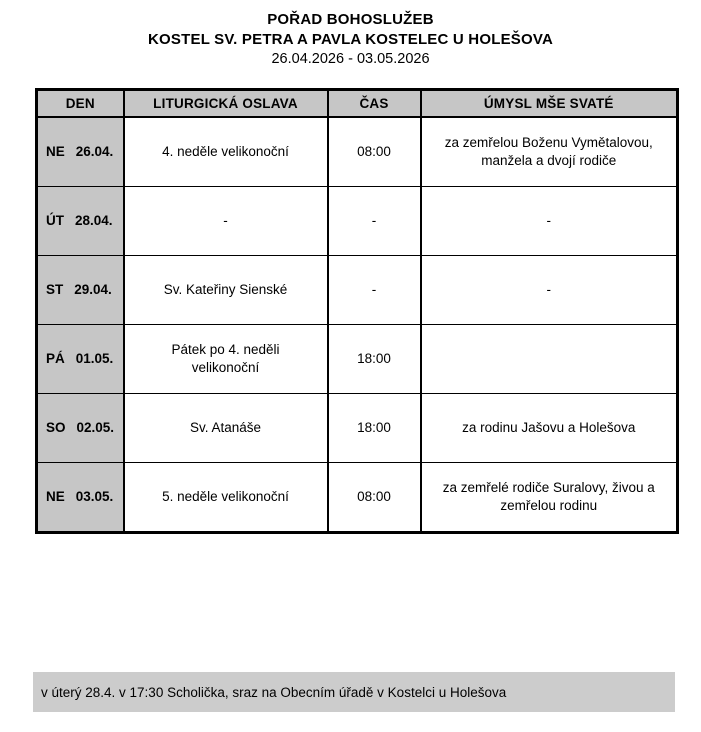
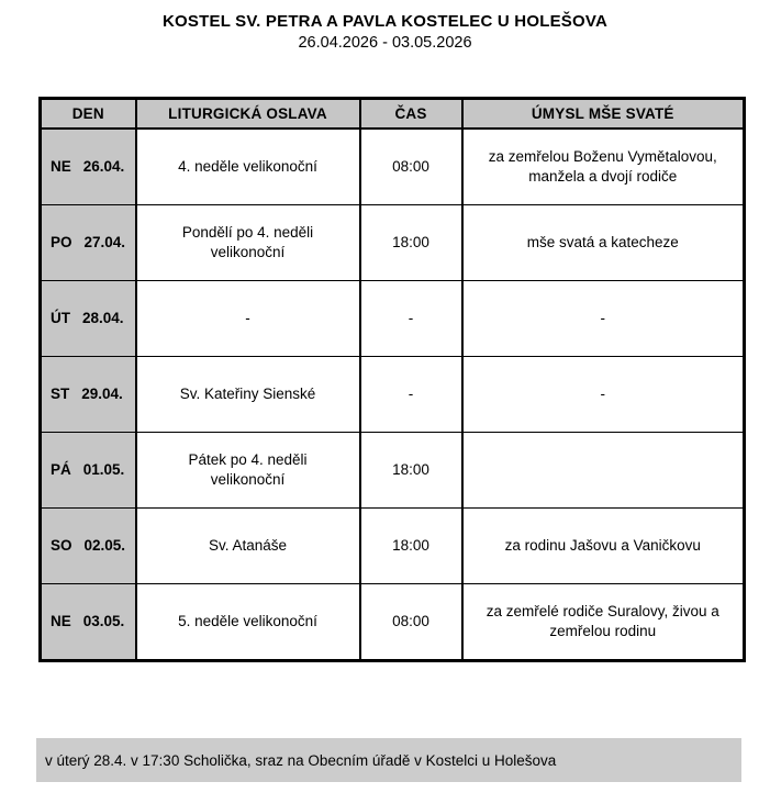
- POŘAD BOHOSLUŽEB
  KOSTEL SV. PETRA A PAVLA KOSTELEC U HOLEŠOVA
  26.04.2026 - 03.05.2026
  DEN	LITURGICKÁ OSLAVA	ČAS	ÚMYSL MŠE SVATÉ
  NE 26.04.	4. neděle velikonoční	08:00	za zemřelou Boženu Vymětalovou, manžela a dvojí rodiče
+ PO 27.04.	Pondělí po 4. neděli velikonoční	18:00	mše svatá a katecheze
  ÚT 28.04.	-	-	-
  ST 29.04.	Sv. Kateřiny Sienské	-	-
  PÁ 01.05.	Pátek po 4. neděli velikonoční	18:00
- SO 02.05.	Sv. Atanáše	18:00	za rodinu Jašovu a Holešova
+ SO 02.05.	Sv. Atanáše	18:00	za rodinu Jašovu a Vaničkovu
  NE 03.05.	5. neděle velikonoční	08:00	za zemřelé rodiče Suralovy, živou a zemřelou rodinu
  v úterý 28.4. v 17:30 Scholička, sraz na Obecním úřadě v Kostelci u Holešova
